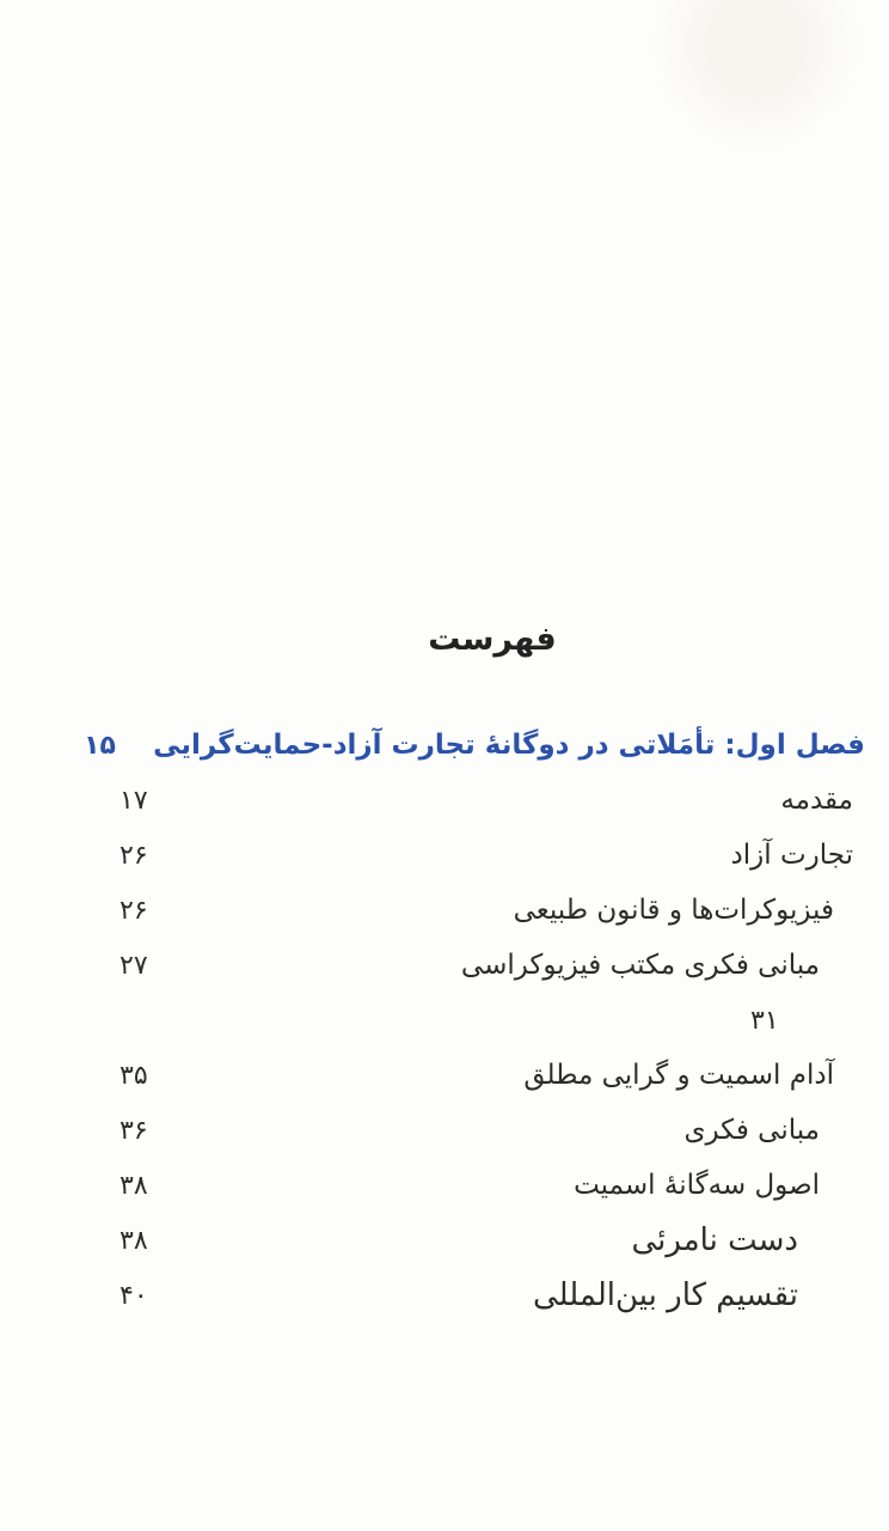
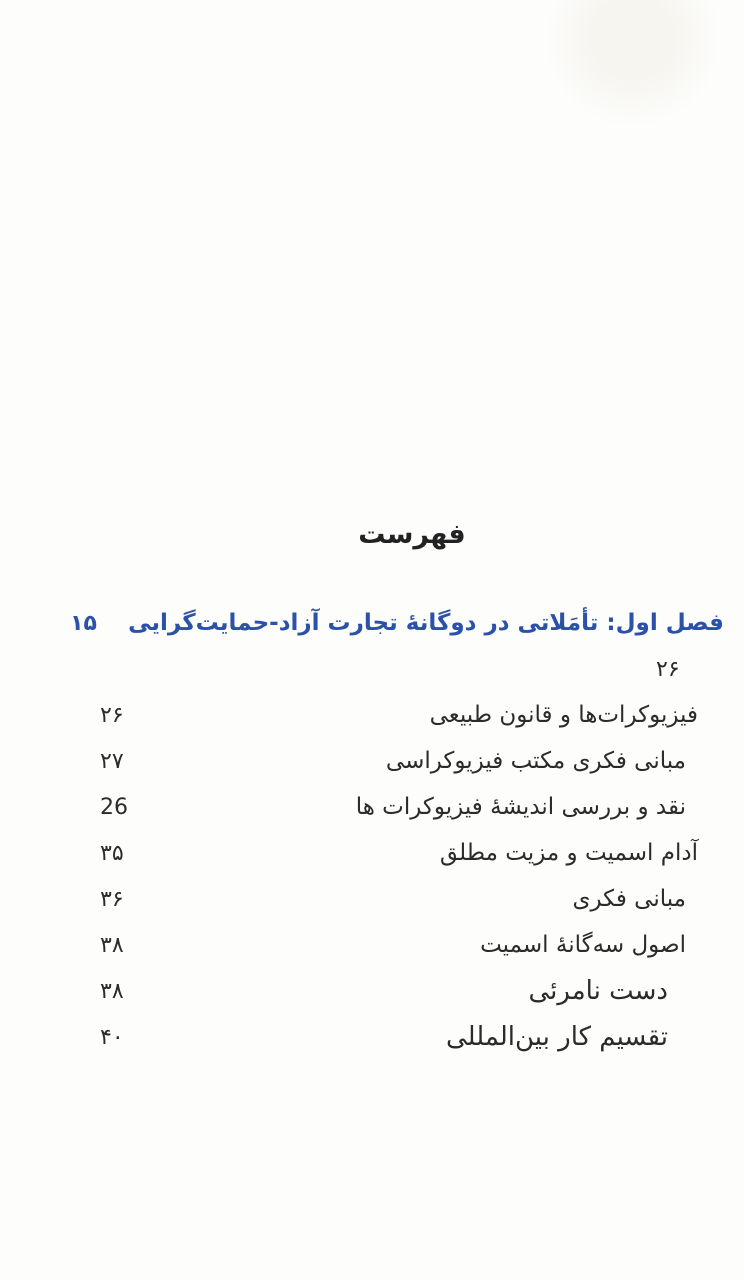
  فهرست
  فصل اول: تأمَلاتی در دوگانهٔ تجارت آزاد-حمایت‌گرایی
  ۱۵
- مقدمه
- ۱۷
- تجارت آزاد
  ۲۶
  فیزیوکرات‌ها و قانون طبیعی
  ۲۶
  مبانی فکری مکتب فیزیوکراسی
  ۲۷
+ نقد و بررسی اندیشهٔ فیزیوکرات ها
- ۳۱
+ 26
- آدام اسمیت و گرایی مطلق
+ آدام اسمیت و مزیت مطلق
  ۳۵
  مبانی فکری
  ۳۶
  اصول سهگانهٔ اسمیت
  ۳۸
  دست نامرئی
  ۳۸
  تقسیم کار بینالمللی
  ۴۰
